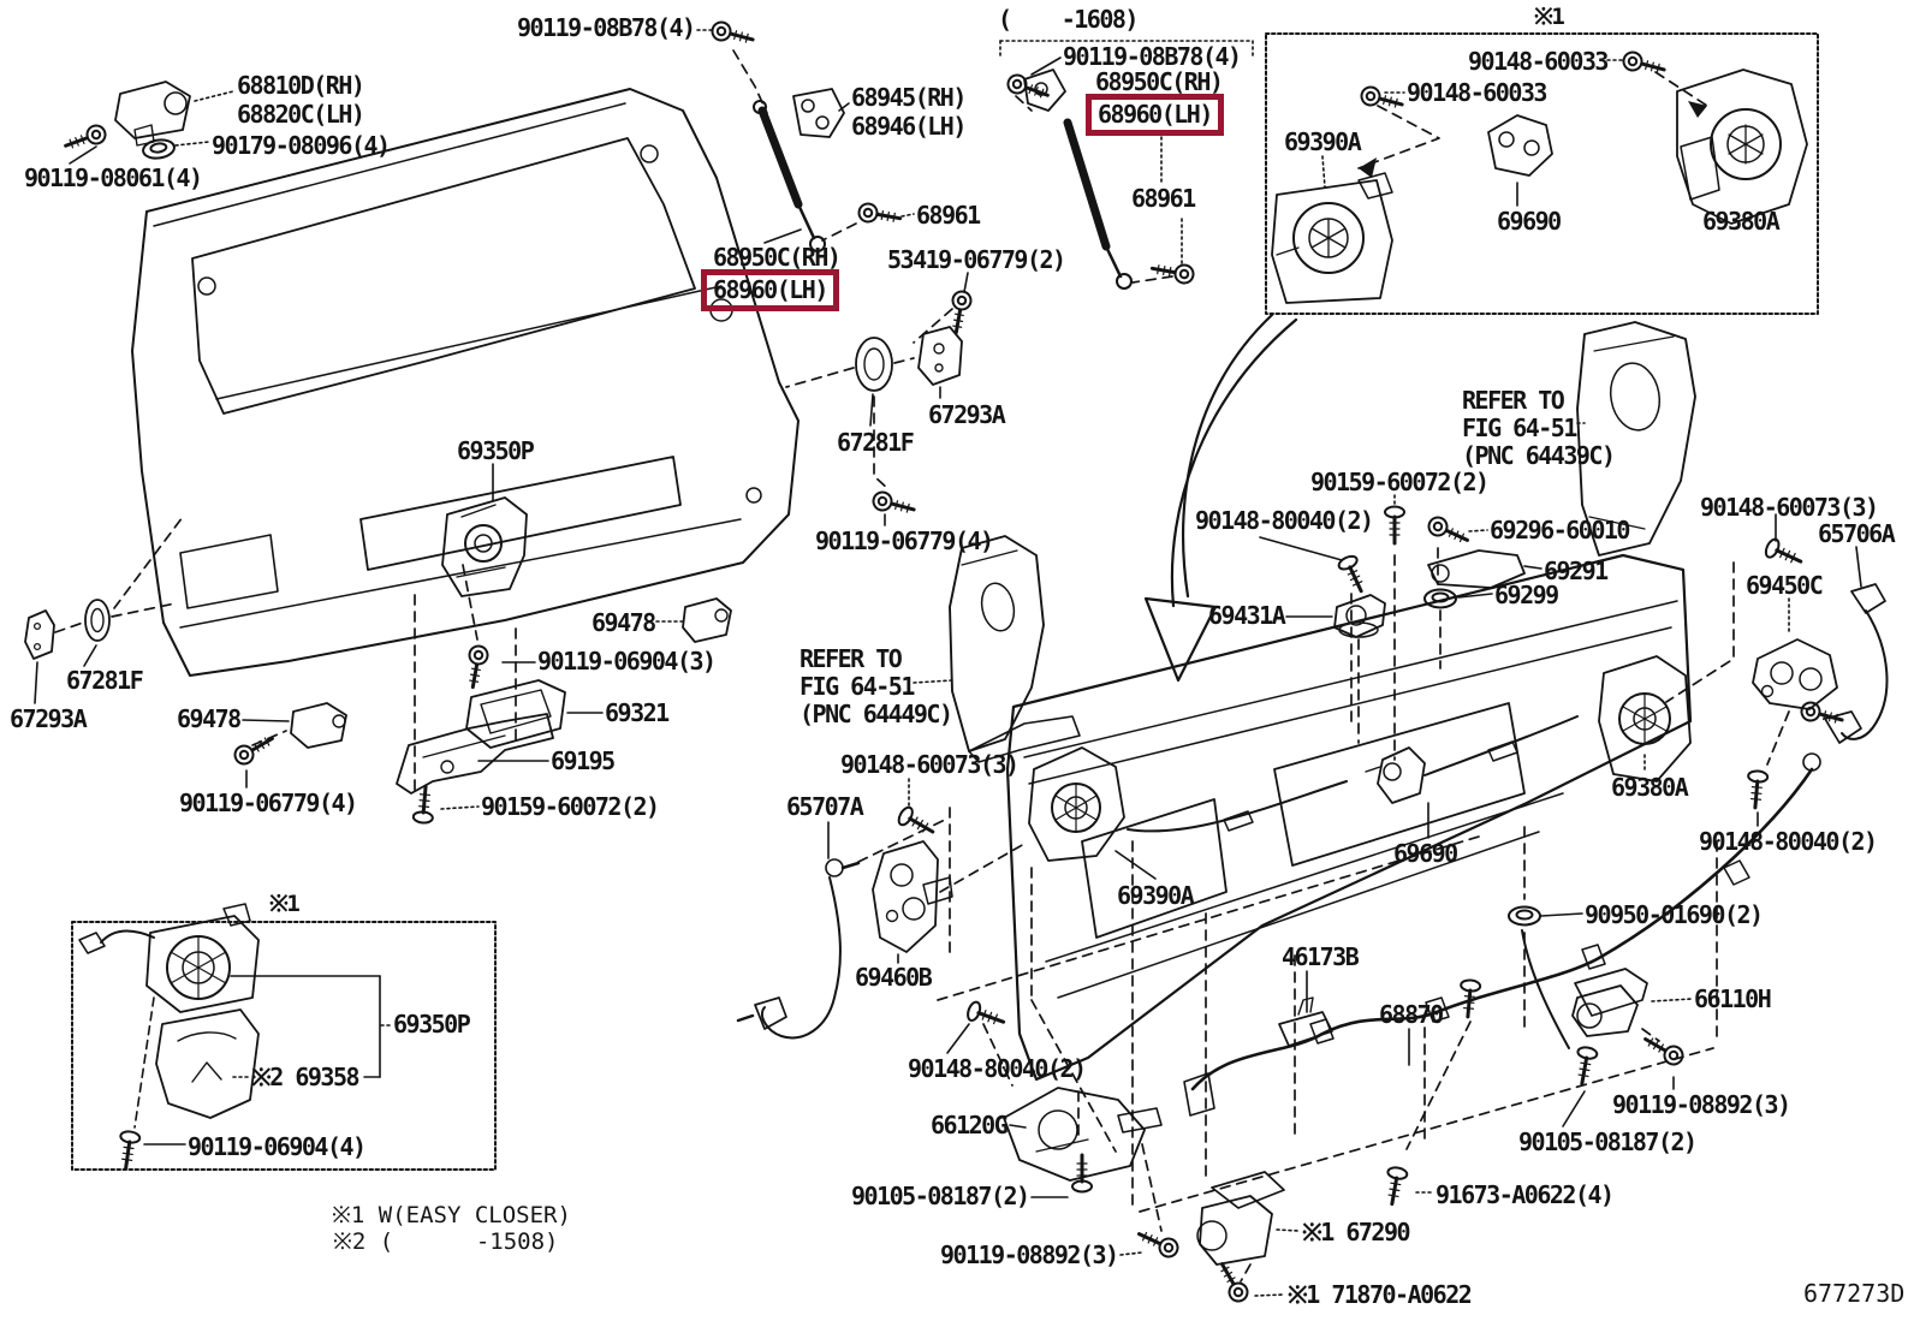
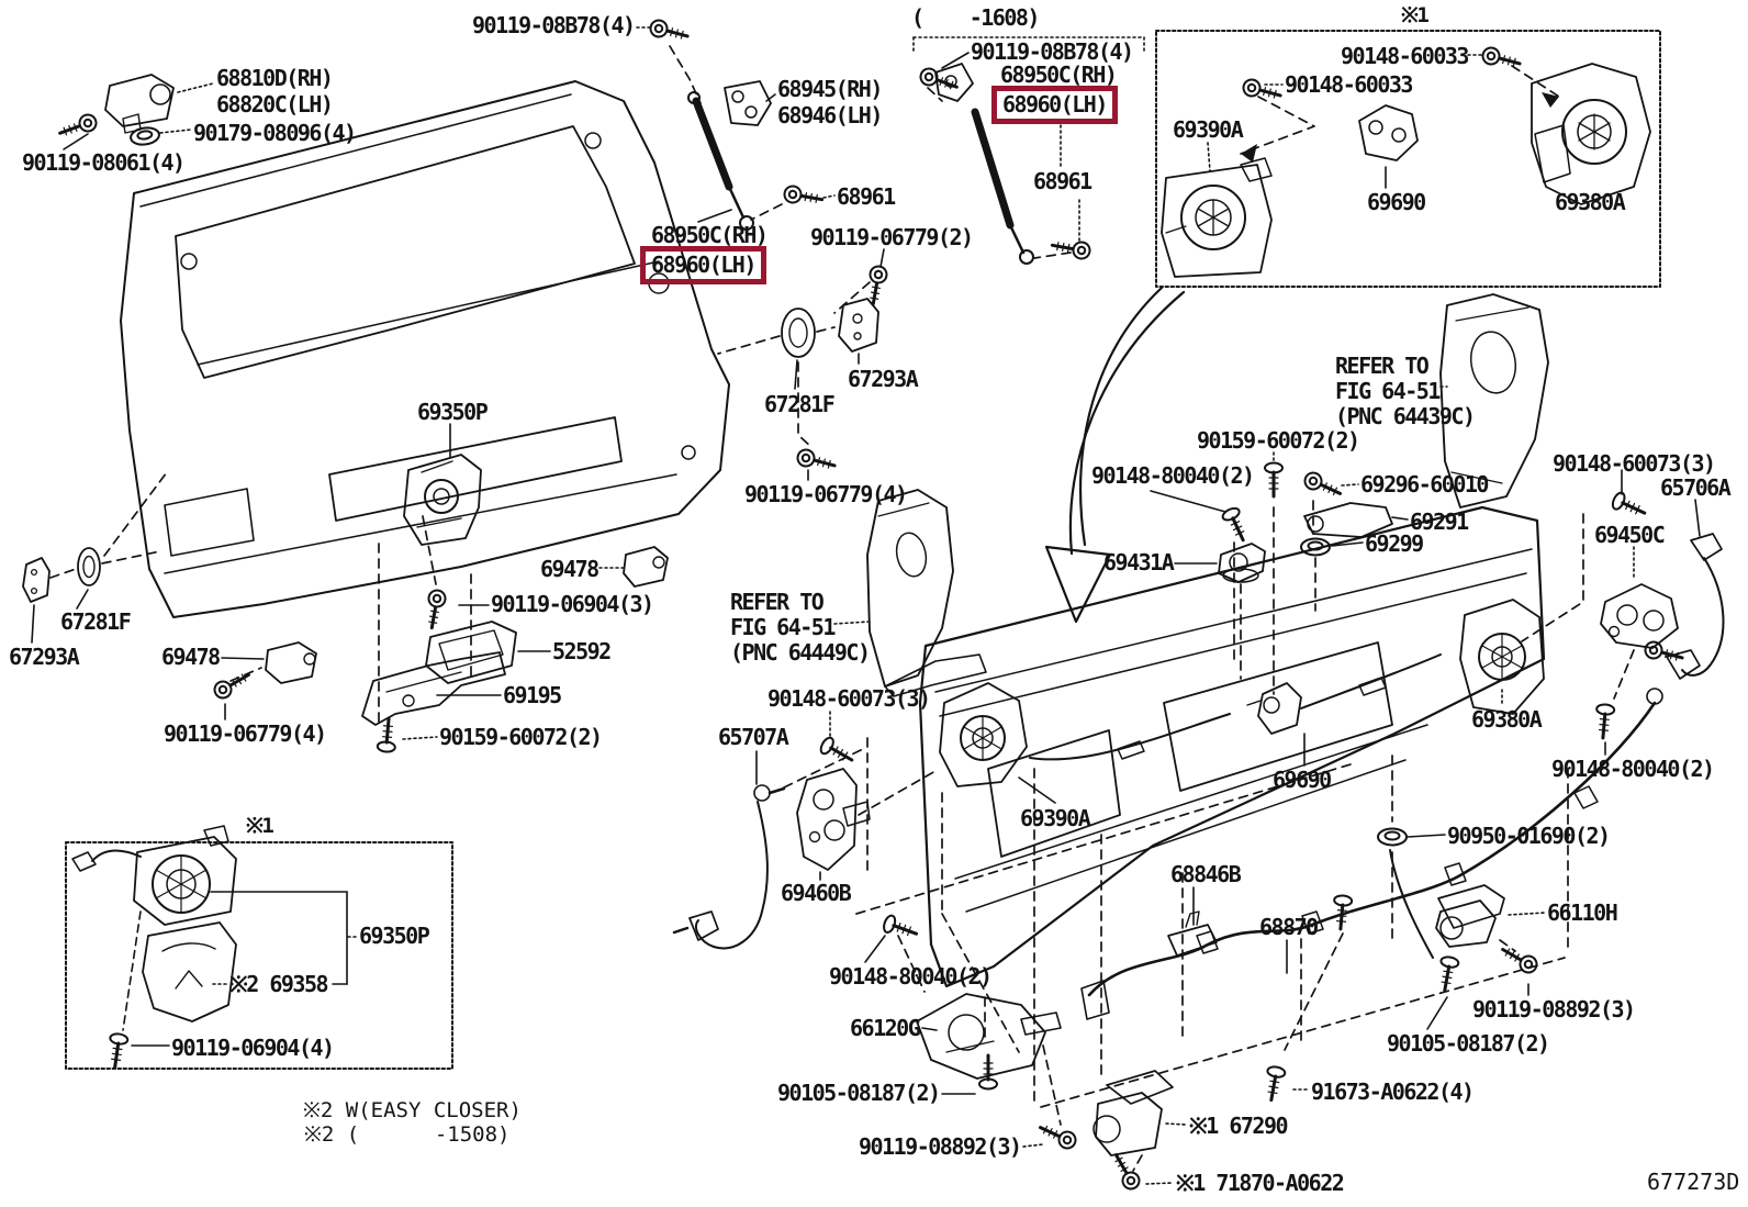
  90119-08B78(4)
  68810D(RH)
  68820C(LH)
  90179-08096(4)
  90119-08061(4)
  68945(RH)
  68946(LH)
  68961
  68950C(RH)
  68960(LH)
  ( -1608)
  90119-08B78(4)
  68950C(RH)
  68960(LH)
  68961
  ※1
  90148-60033
  90148-60033
  69390A
  69690
  69380A
- 53419-06779(2)
+ 90119-06779(2)
  67293A
  67281F
  90119-06779(4)
  69350P
  69478
  90119-06904(3)
- 69321
+ 52592
  69195
  90159-60072(2)
  69478
  90119-06779(4)
  67281F
  67293A
  REFER TO
  FIG 64-51
  (PNC 64449C)
  90148-60073(3)
  65707A
  69460B
  69390A
  90159-60072(2)
  90148-80040(2)
  69296-60010
  69291
  69299
  69431A
  REFER TO
  FIG 64-51
  (PNC 64439C)
  90148-60073(3)
  65706A
  69450C
  90148-80040(2)
  69380A
  69690
  90950-01690(2)
  66110H
- 46173B
+ 68846B
  68870
  66120G
  90148-80040(2)
  90105-08187(2)
  90119-08892(3)
  ※1 67290
  ※1 71870-A0622
  90119-08892(3)
  90105-08187(2)
  91673-A0622(4)
  ※1
  69350P
  ※2 69358
  90119-06904(4)
- ※1 W(EASY CLOSER)
+ ※2 W(EASY CLOSER)
  ※2 ( -1508)
  677273D
